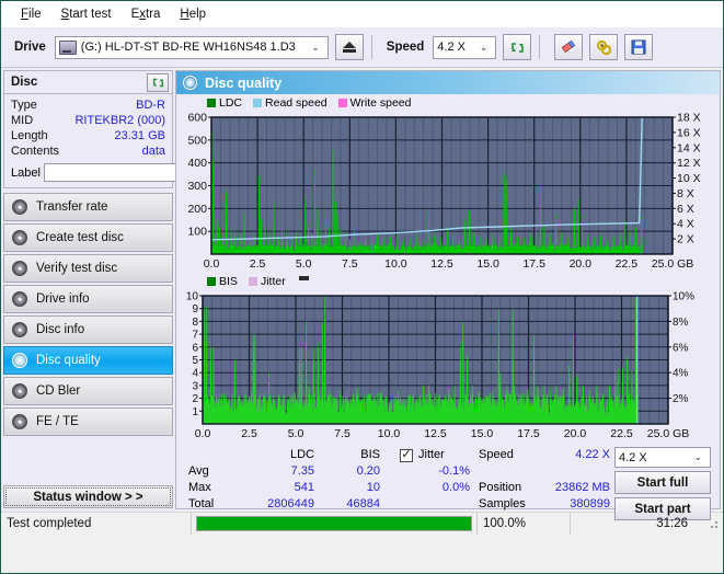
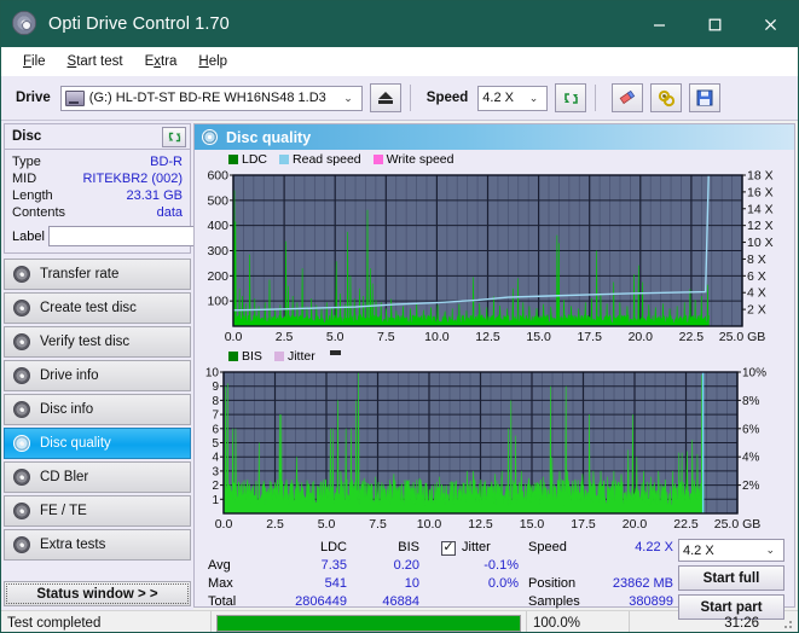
+ Opti Drive Control 1.70
  File
  Start test
  Extra
  Help
  Drive
  (G:) HL-DT-ST BD-RE WH16NS48 1.D3
  ⌄
  Speed
  4.2 X
  ⌄
  Disc
  Type
  BD-R
  MID
- RITEKBR2 (000)
+ RITEKBR2 (002)
  Length
  23.31 GB
  Contents
  data
  Label
  Transfer rate
  Create test disc
  Verify test disc
  Drive info
  Disc info
  Disc quality
  CD Bler
  FE / TE
+ Extra tests
  Status window > >
  Disc quality
  LDC
  Read speed
  Write speed
  100
  200
  300
  400
  500
  600
  2 X
  4 X
  6 X
  8 X
  10 X
  12 X
  14 X
  16 X
  18 X
  0.0
  2.5
  5.0
  7.5
  10.0
  12.5
  15.0
  17.5
  20.0
  22.5
  25.0 GB
  BIS
  Jitter
  1
  2
  3
  4
  5
  6
  7
  8
  9
  10
  2%
  4%
  6%
  8%
  10%
  0.0
  2.5
  5.0
  7.5
  10.0
  12.5
  15.0
  17.5
  20.0
  22.5
  25.0 GB
  Avg
  Max
  Total
  LDC
  7.35
  541
  2806449
  BIS
  0.20
  10
  46884
  ✓
  Jitter
  -0.1%
  0.0%
  Speed
  Position
  Samples
  4.22 X
  23862 MB
  380899
  4.2 X
  ⌄
  Start full
  Start part
  Test completed
  100.0%
  31:26
